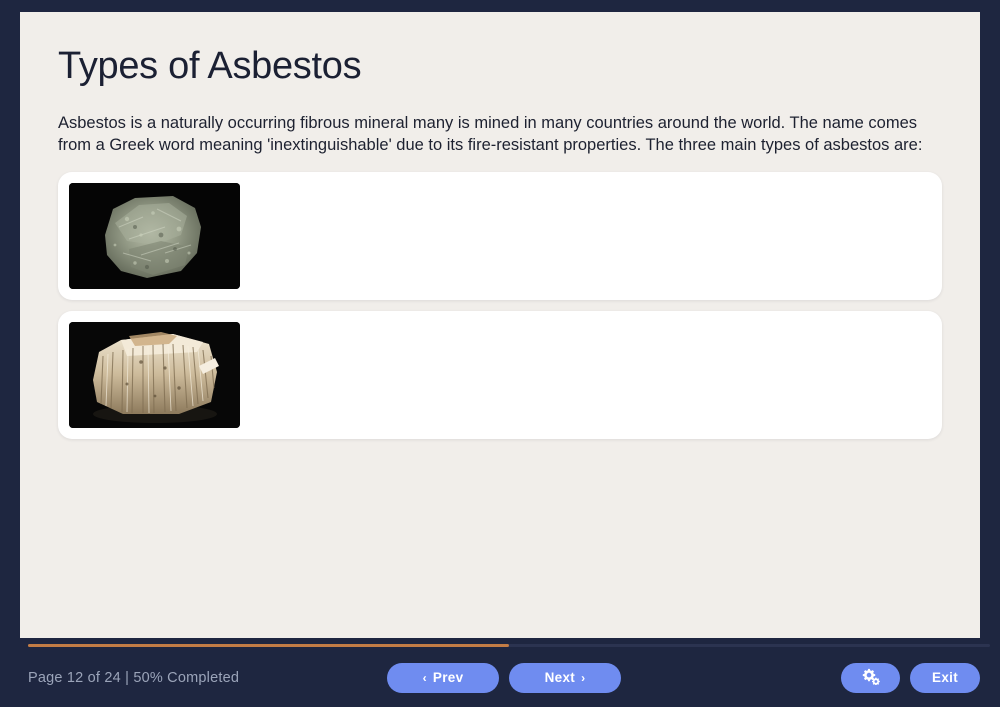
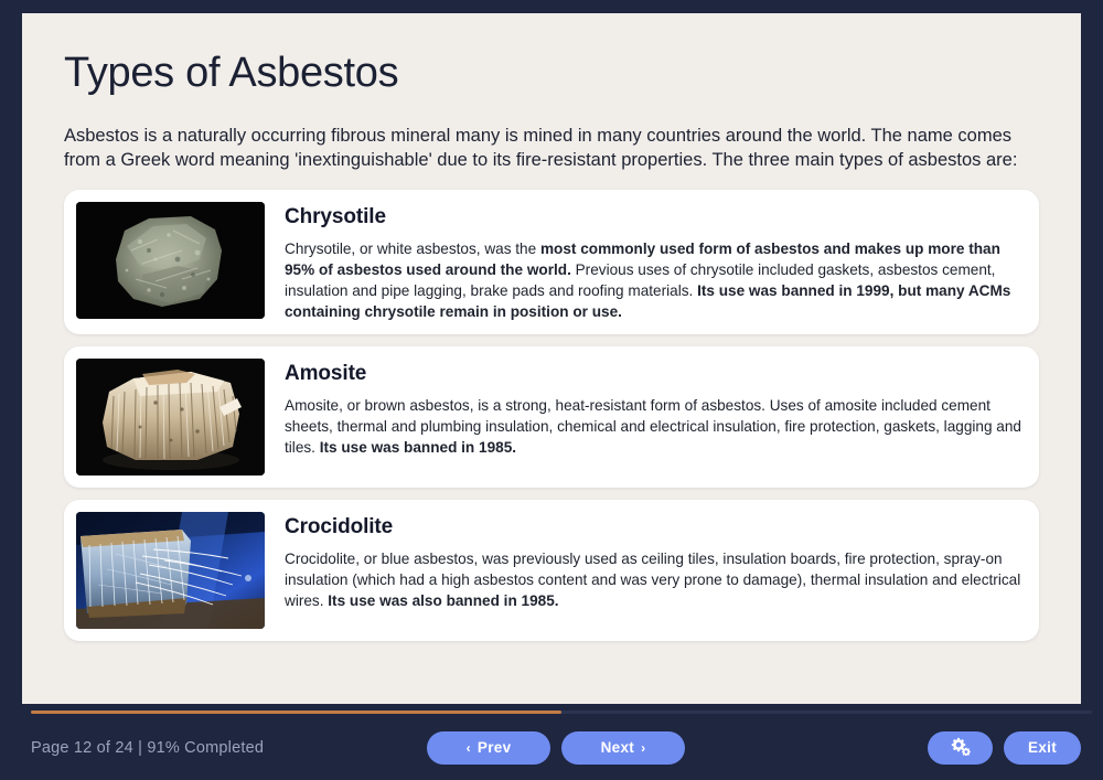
  Types of Asbestos
  Asbestos is a naturally occurring fibrous mineral many is mined in many countries around the world. The name comes from a Greek word meaning 'inextinguishable' due to its fire-resistant properties. The three main types of asbestos are:
+ Chrysotile
+ Chrysotile, or white asbestos, was the most commonly used form of asbestos and makes up more than 95% of asbestos used around the world. Previous uses of chrysotile included gaskets, asbestos cement, insulation and pipe lagging, brake pads and roofing materials. Its use was banned in 1999, but many ACMs containing chrysotile remain in position or use.
+ Amosite
+ Amosite, or brown asbestos, is a strong, heat-resistant form of asbestos. Uses of amosite included cement sheets, thermal and plumbing insulation, chemical and electrical insulation, fire protection, gaskets, lagging and tiles. Its use was banned in 1985.
+ Crocidolite
+ Crocidolite, or blue asbestos, was previously used as ceiling tiles, insulation boards, fire protection, spray-on insulation (which had a high asbestos content and was very prone to damage), thermal insulation and electrical wires. Its use was also banned in 1985.
- Page 12 of 24 | 50% Completed
+ Page 12 of 24 | 91% Completed
  ‹
  Prev
  Next
  ›
  Exit
